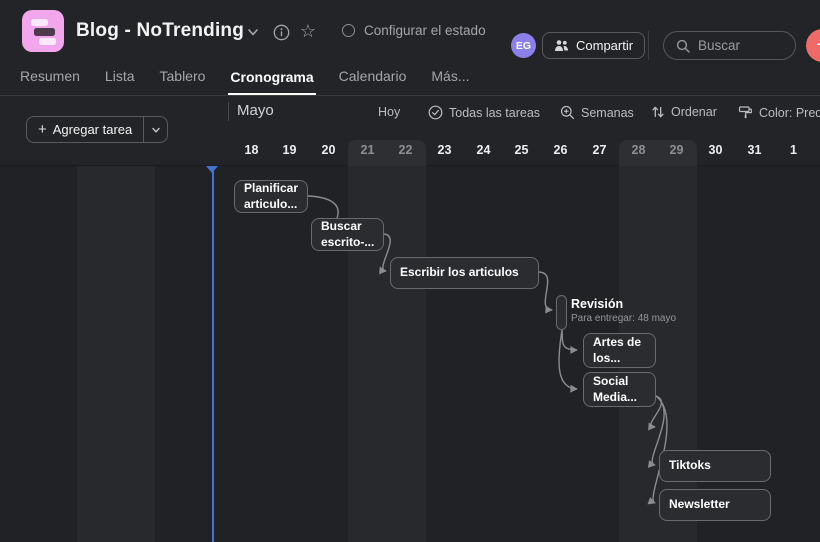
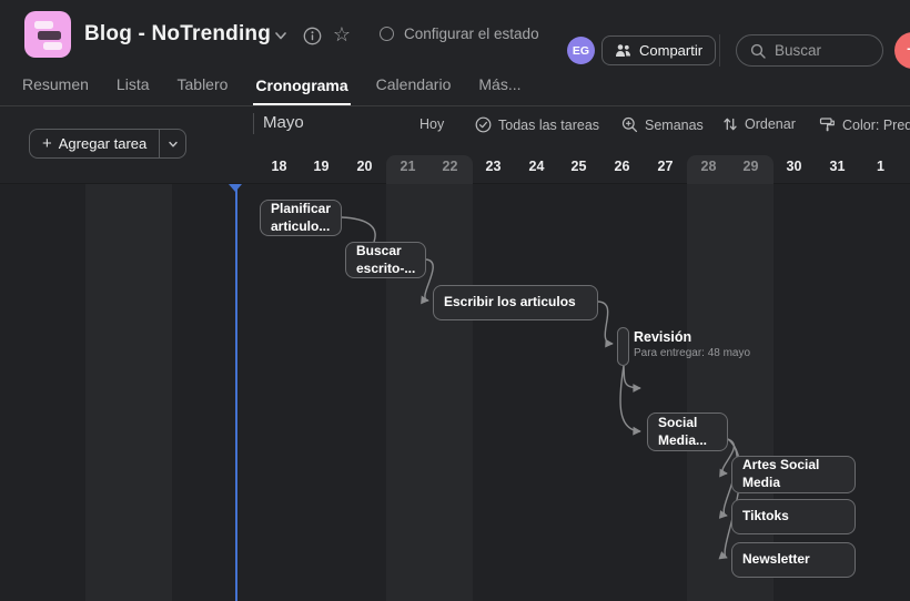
  Blog - NoTrending
  ☆
  Configurar el estado
  EG
  Compartir
  Buscar
  Resumen
  Lista
  Tablero
  Cronograma
  Calendario
  Más...
  +
  Agregar tarea
  Mayo
  Hoy
  Todas las tareas
  Semanas
  Ordenar
  Color: Pred
  18
  19
  20
  21
  22
  23
  24
  25
  26
  27
  28
  29
  30
  31
  1
  Planificar articulo...
  Buscar escrito-...
  Escribir los articulos
  Revisión
  Para entregar: 48 mayo
- Artes de los...
  Social Media...
+ Artes Social Media
  Tiktoks
  Newsletter
